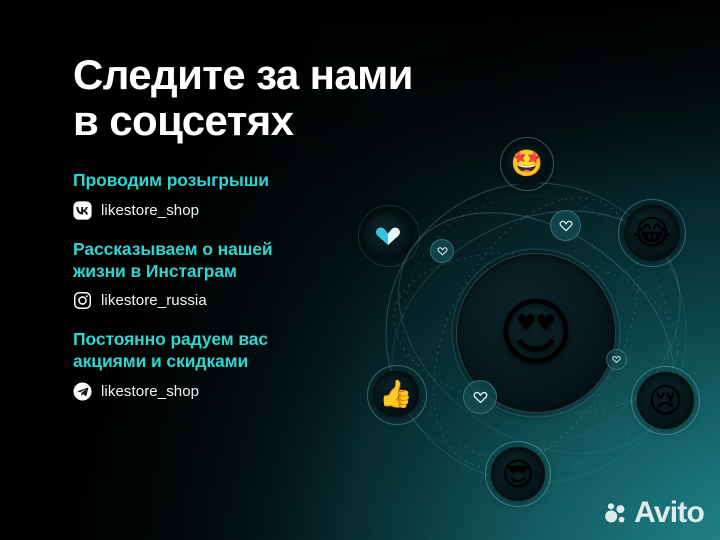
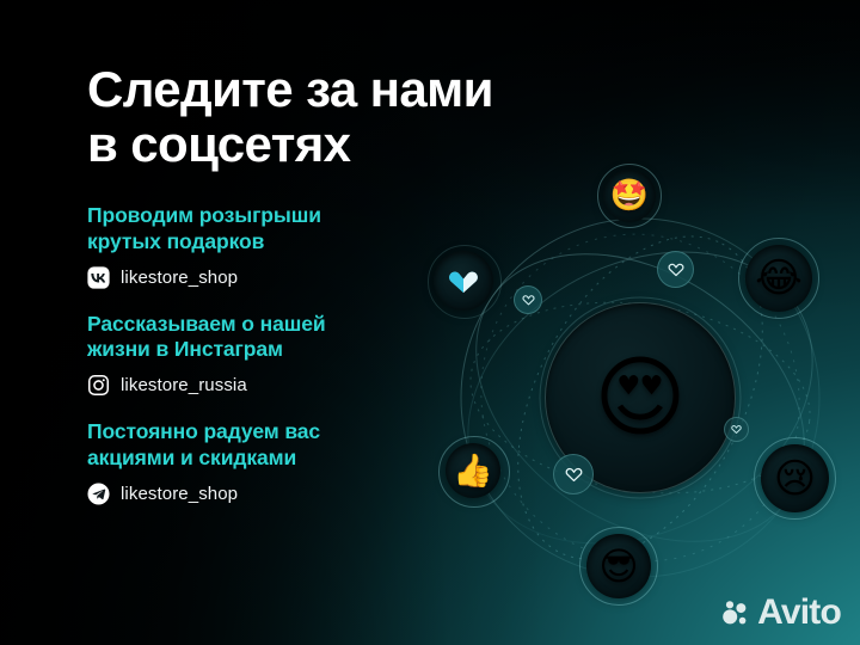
  😍
  🤩
  😂
  😢
  😎
  👍
  Следите за нами
  в соцсетях
  Проводим розыгрыши
+ крутых подарков
  likestore_shop
  Рассказываем о нашей
  жизни в Инстаграм
  likestore_russia
  Постоянно радуем вас
  акциями и скидками
  likestore_shop
  Avito
